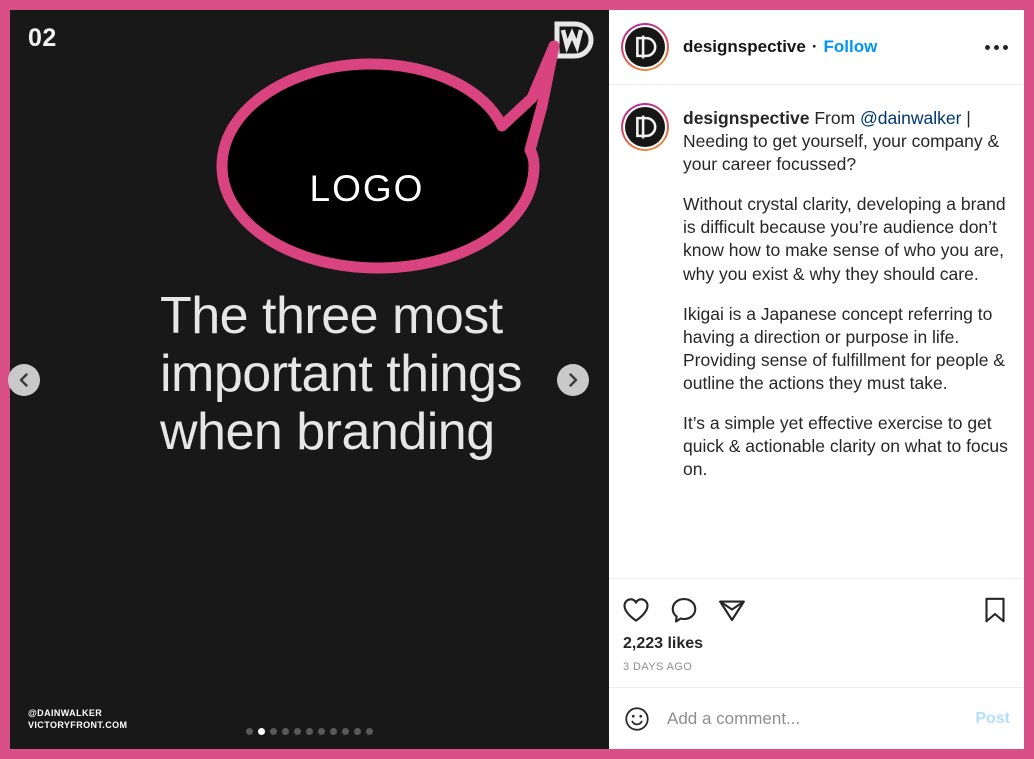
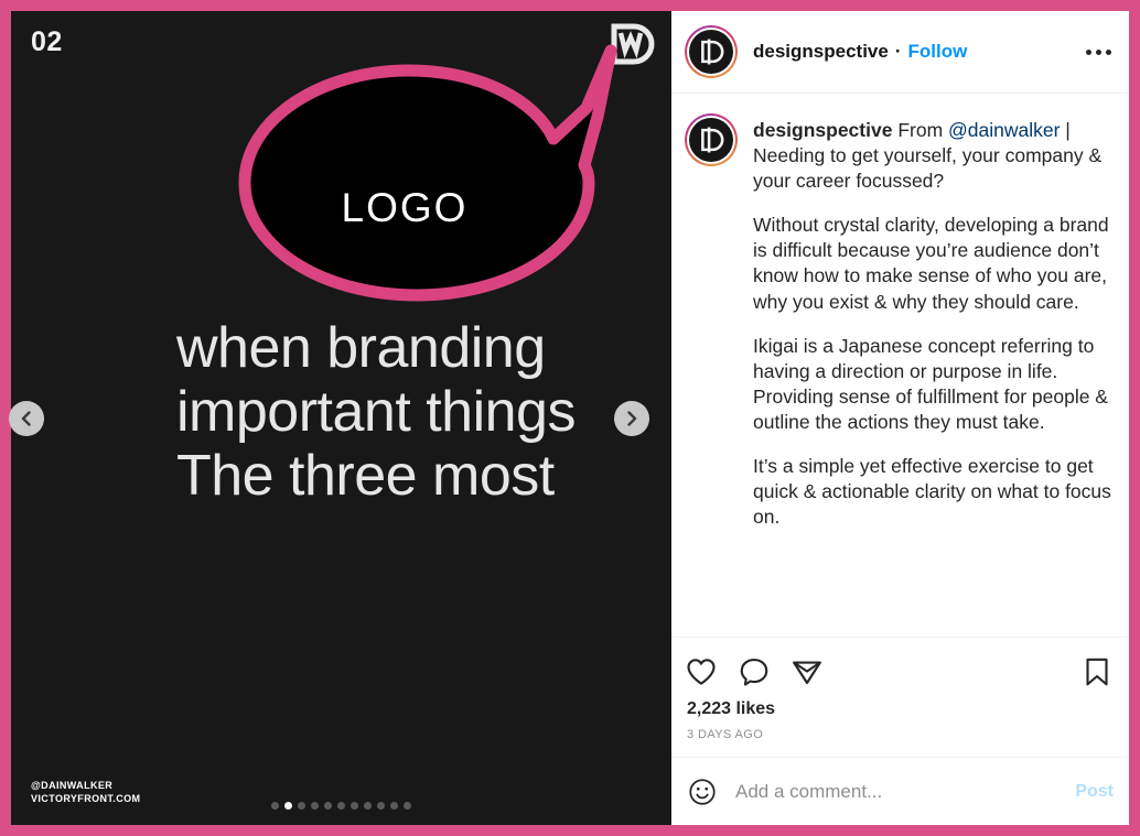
  02
  LOGO
- The three most
+ when branding
  important things
- when branding
+ The three most
  @DAINWALKER
  VICTORYFRONT.COM
  designspective
  ·
  Follow
  designspective From @dainwalker | Needing to get yourself, your company & your career focussed?
  Without crystal clarity, developing a brand is difficult because you’re audience don’t know how to make sense of who you are, why you exist & why they should care.
  Ikigai is a Japanese concept referring to having a direction or purpose in life. Providing sense of fulfillment for people & outline the actions they must take.
  It’s a simple yet effective exercise to get quick & actionable clarity on what to focus on.
  2,223 likes
  3 DAYS AGO
  Add a comment...
  Post
